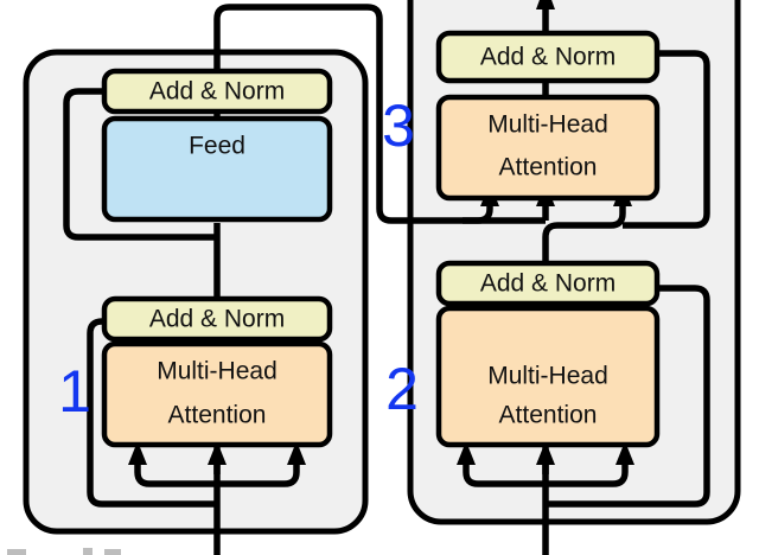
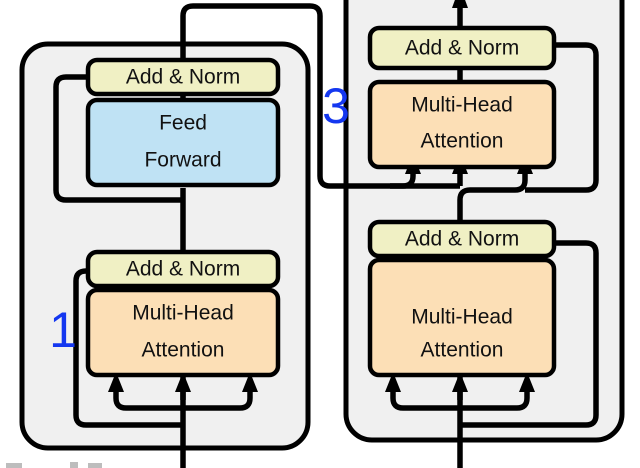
  Multi-Head
  Attention
  Add & Norm
  Feed
+ Forward
  Add & Norm
  Multi-Head
  Attention
  Add & Norm
  Multi-Head
  Attention
  Add & Norm
  1
- 2
  3
